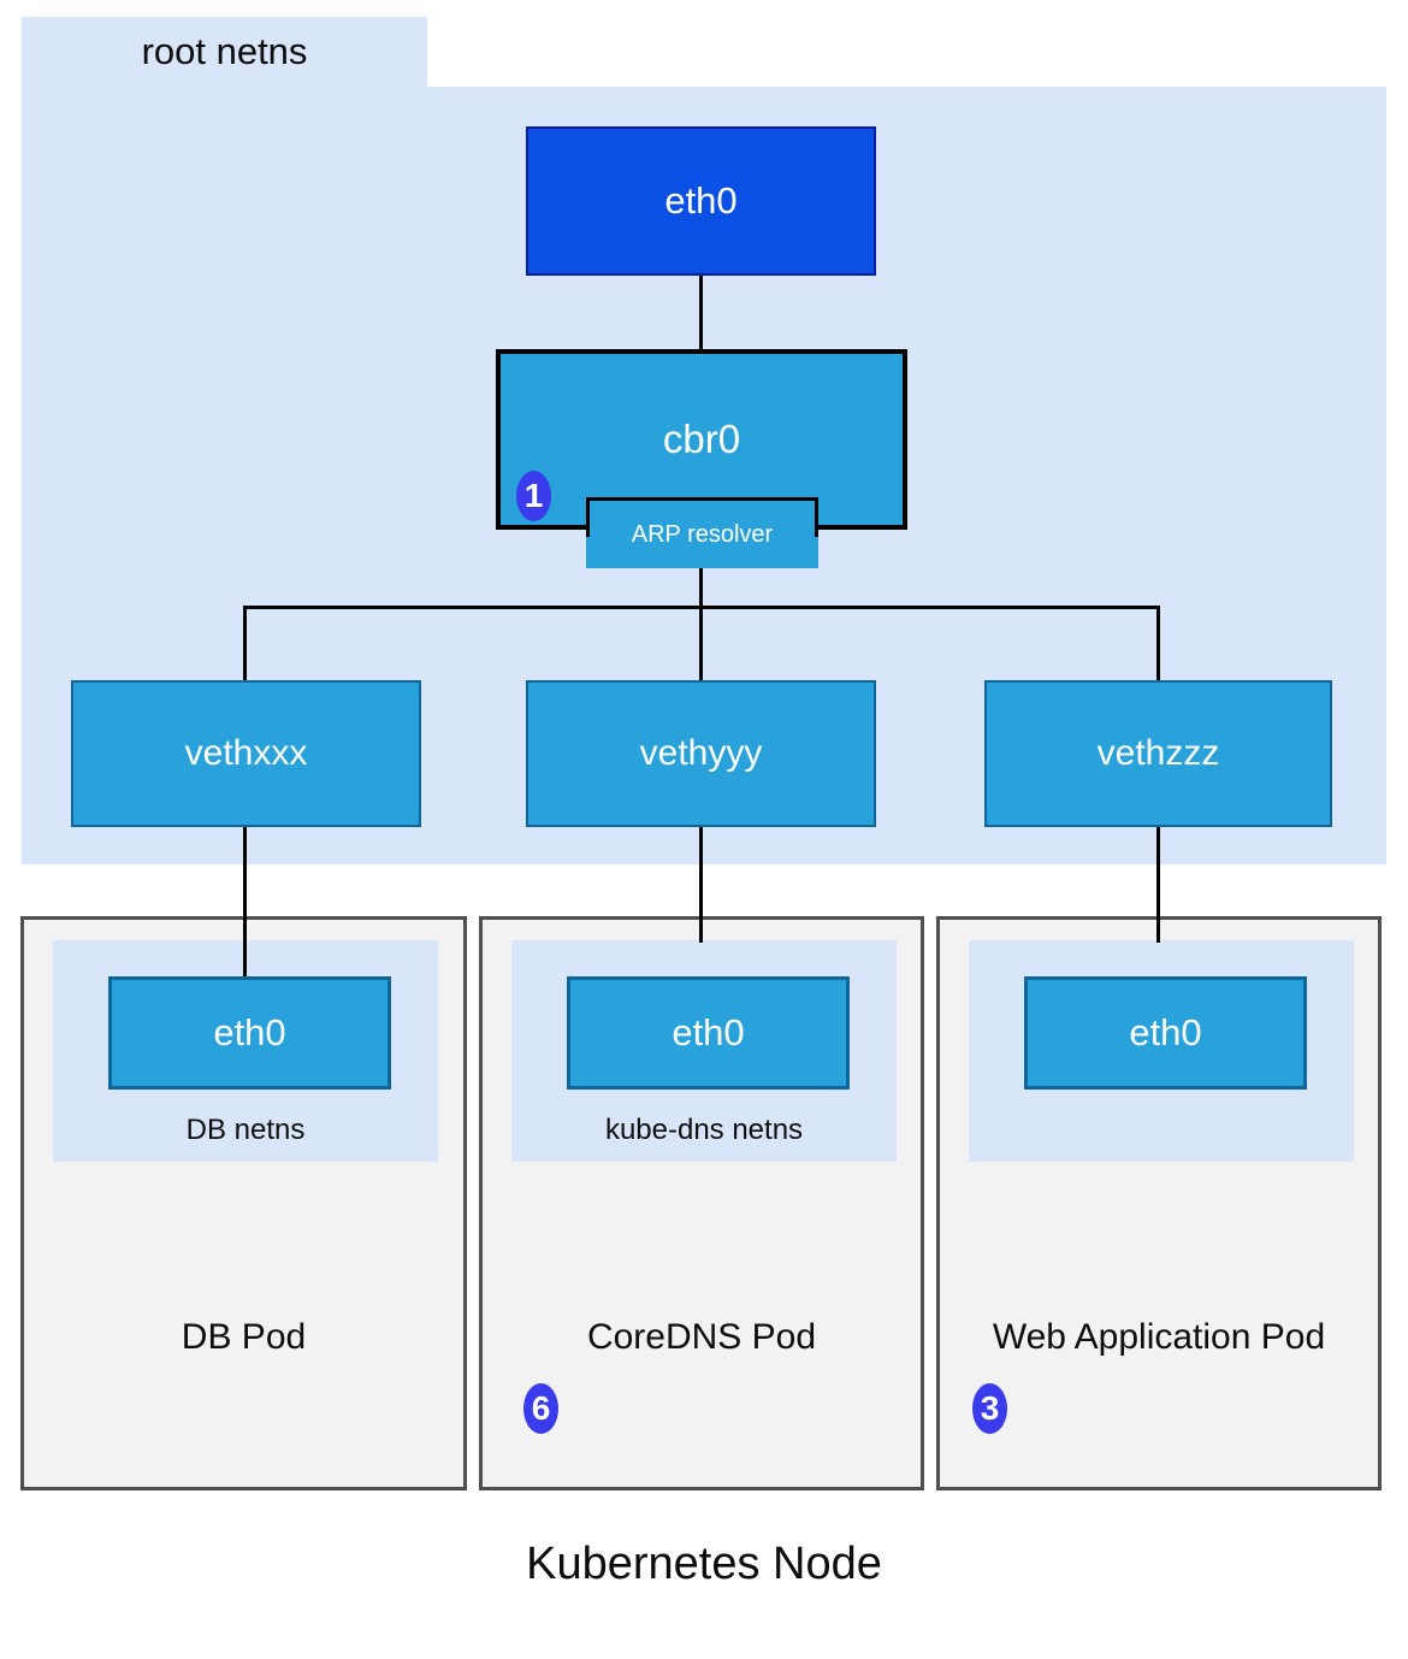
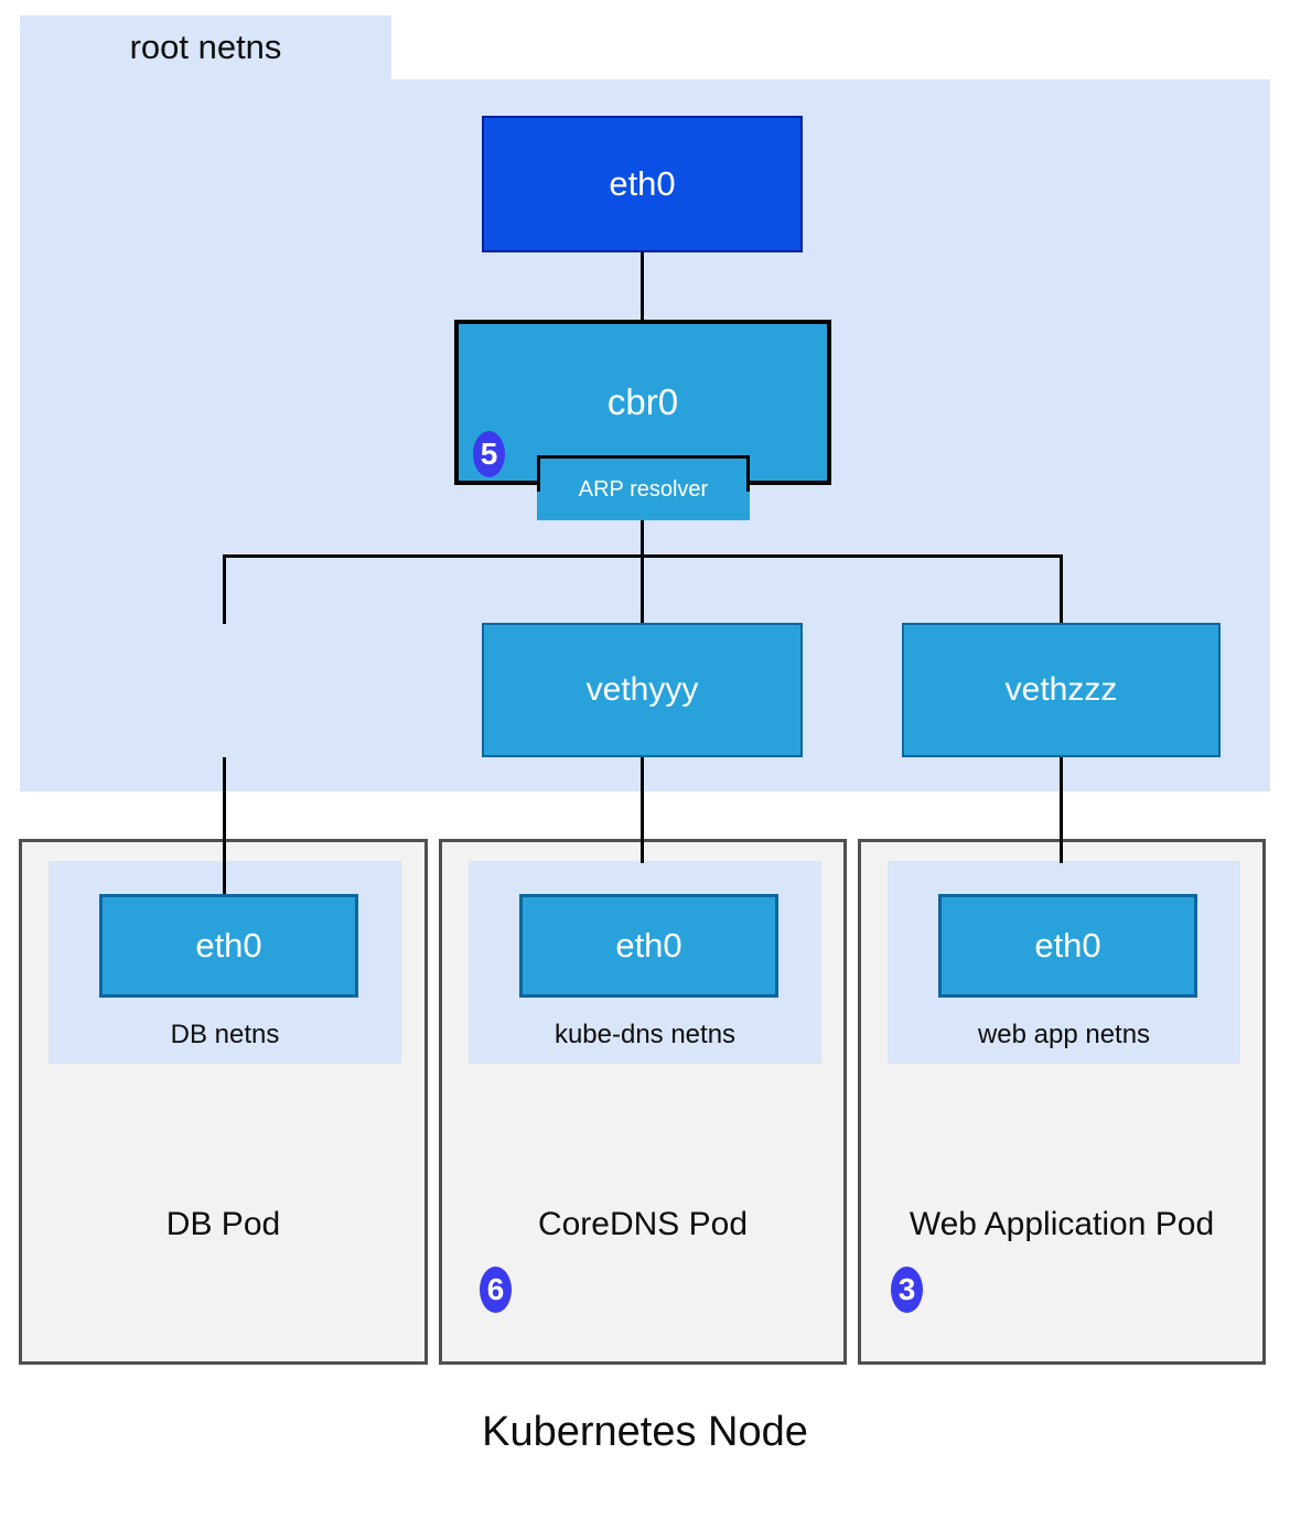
  root netns
  eth0
  cbr0
  ARP resolver
- 1
+ 5
- vethxxx
  vethyyy
  vethzzz
  eth0
  DB netns
  DB Pod
  eth0
  kube-dns netns
  CoreDNS Pod
  6
  eth0
+ web app netns
  Web Application Pod
  3
  Kubernetes Node
